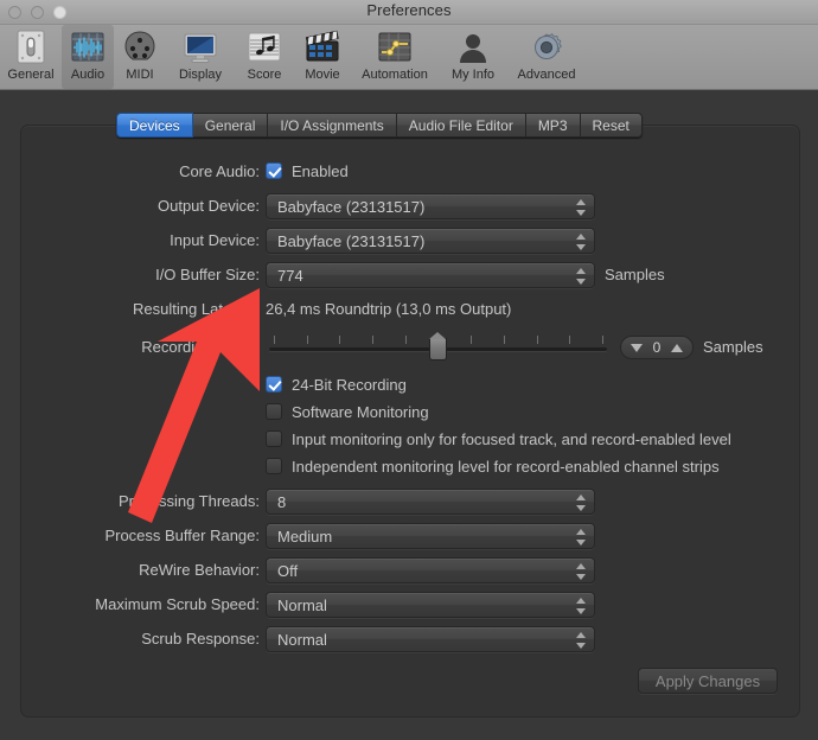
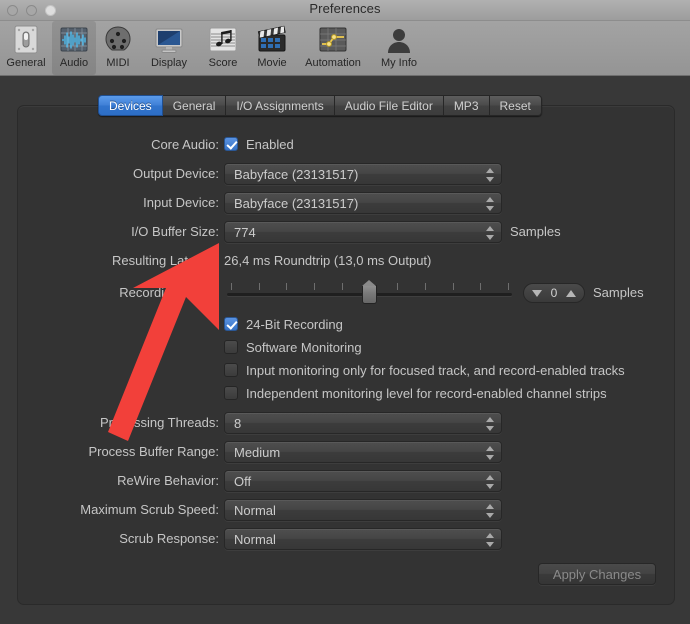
  Preferences
  General
  Audio
  MIDI
  Display
  Score
  Movie
  Automation
  My Info
- Advanced
  Devices
  General
  I/O Assignments
  Audio File Editor
  MP3
  Reset
  Core Audio:
  Enabled
  Output Device:
  Babyface (23131517)
  Input Device:
  Babyface (23131517)
  I/O Buffer Size:
  774
  Samples
  26,4 ms Roundtrip (13,0 ms Output)
  0
  Samples
  24-Bit Recording
  Software Monitoring
- Input monitoring only for focused track, and record-enabled level
+ Input monitoring only for focused track, and record-enabled tracks
  Independent monitoring level for record-enabled channel strips
  Prssing Threads:
  8
  Process Buffer Range:
  Medium
  ReWire Behavior:
  Off
  Maximum Scrub Speed:
  Normal
  Scrub Response:
  Normal
  Apply Changes
